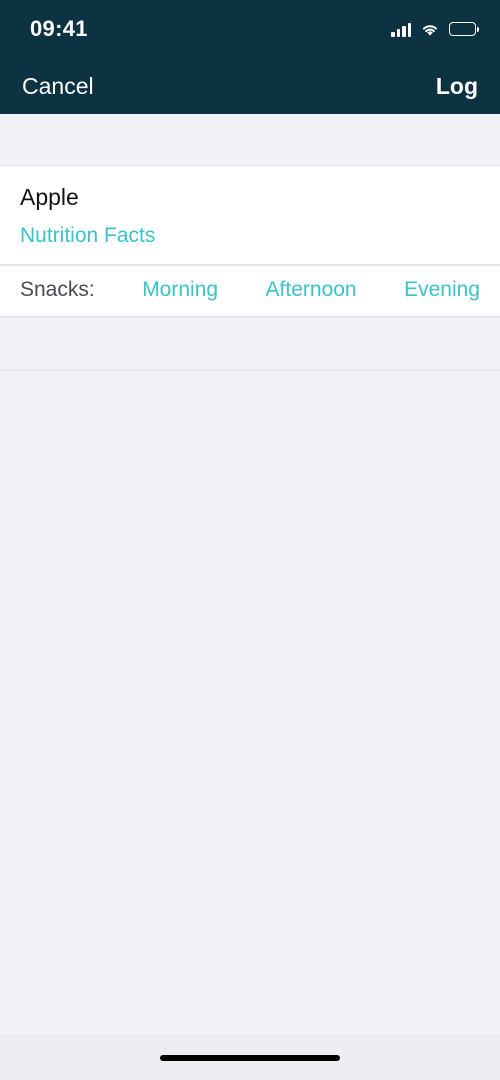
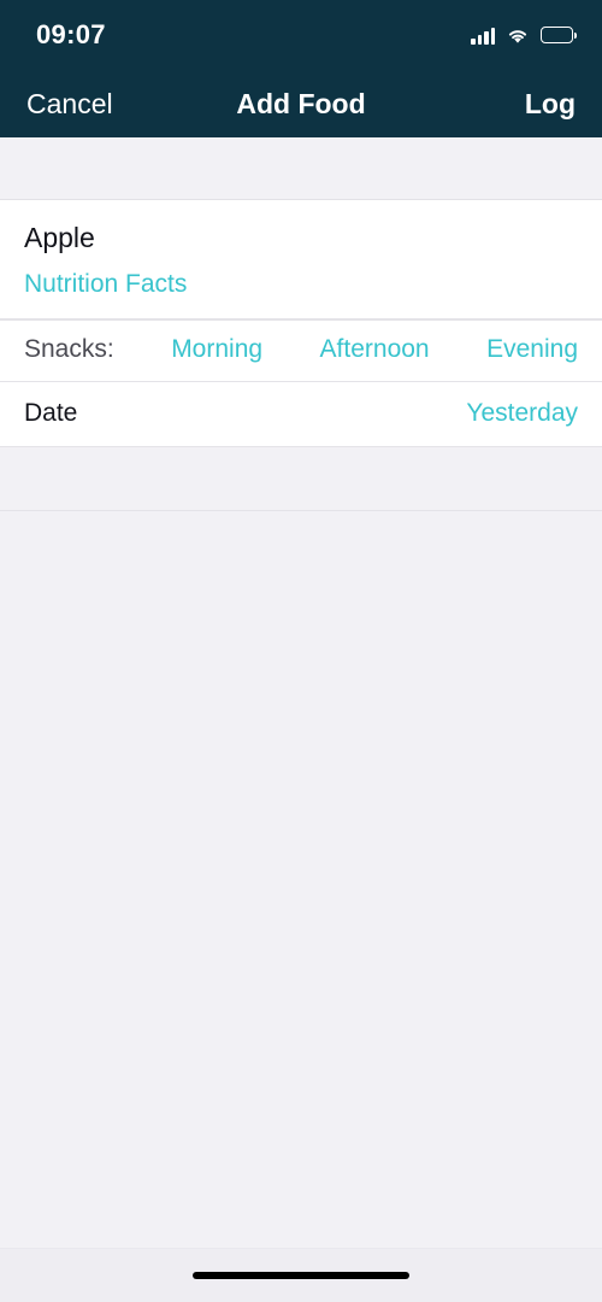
- 09:41
+ 09:07
  Cancel
+ Add Food
  Log
  Apple
  Nutrition Facts
  Snacks:
  Morning
  Afternoon
  Evening
+ Date
+ Yesterday
